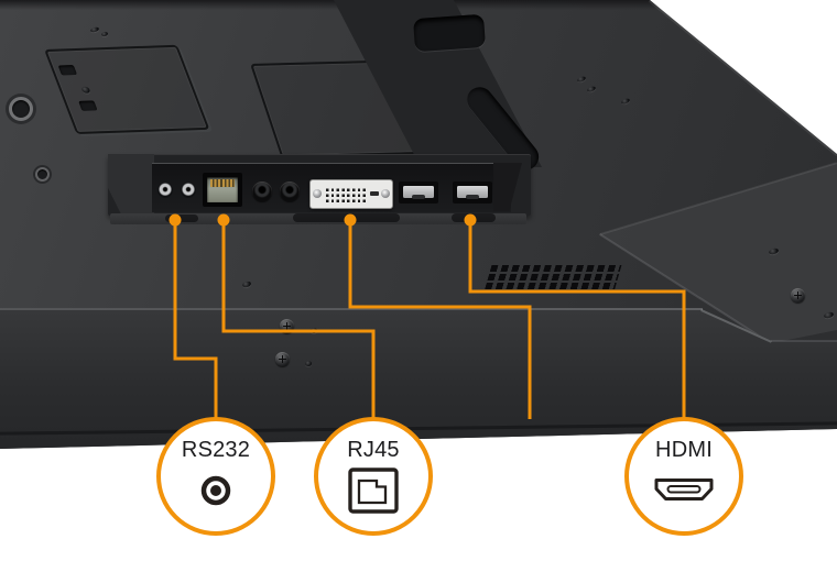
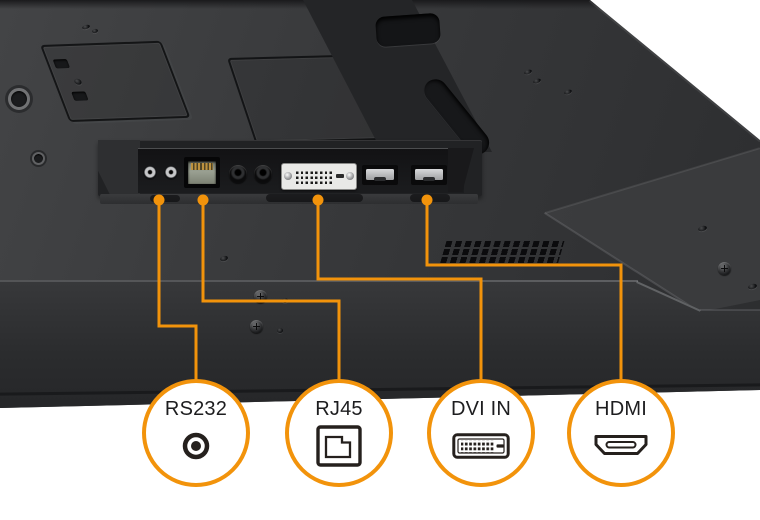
  RS232
  RJ45
+ DVI IN
  HDMI
